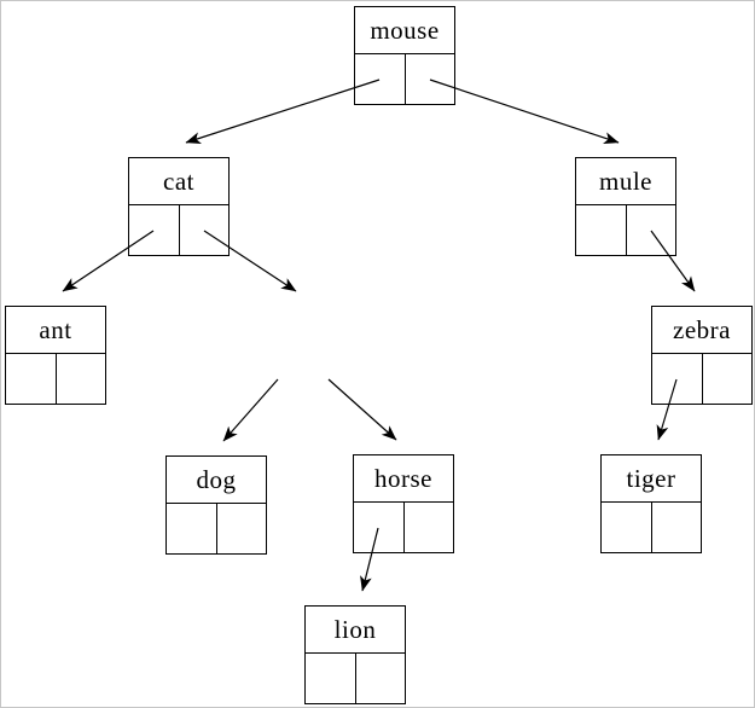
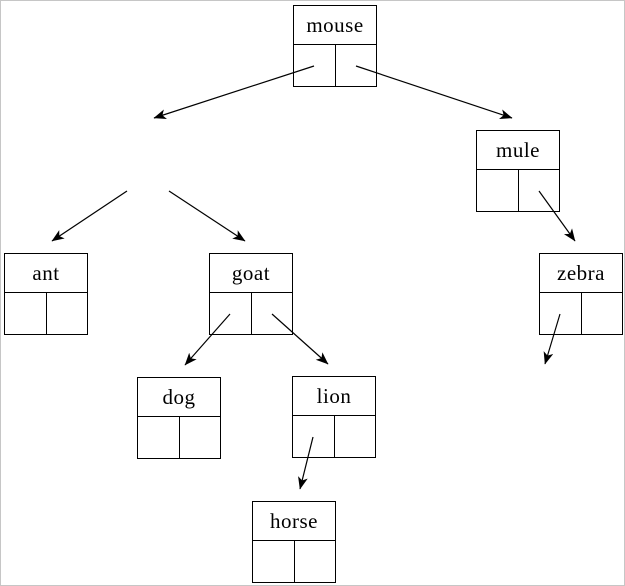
  mouse
- cat
  mule
  ant
+ goat
  zebra
  dog
- horse
+ lion
- tiger
- lion
+ horse
